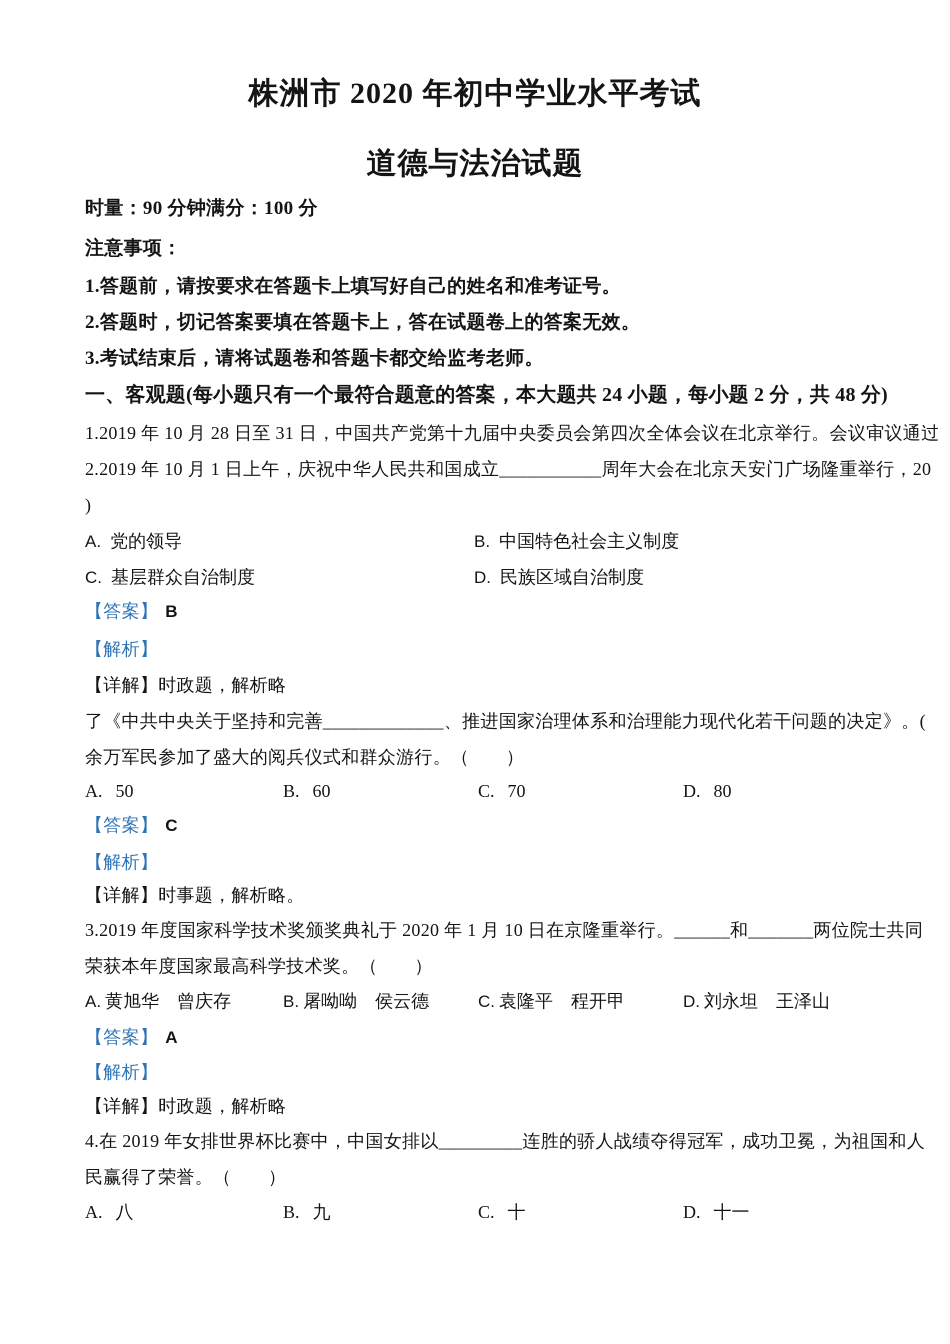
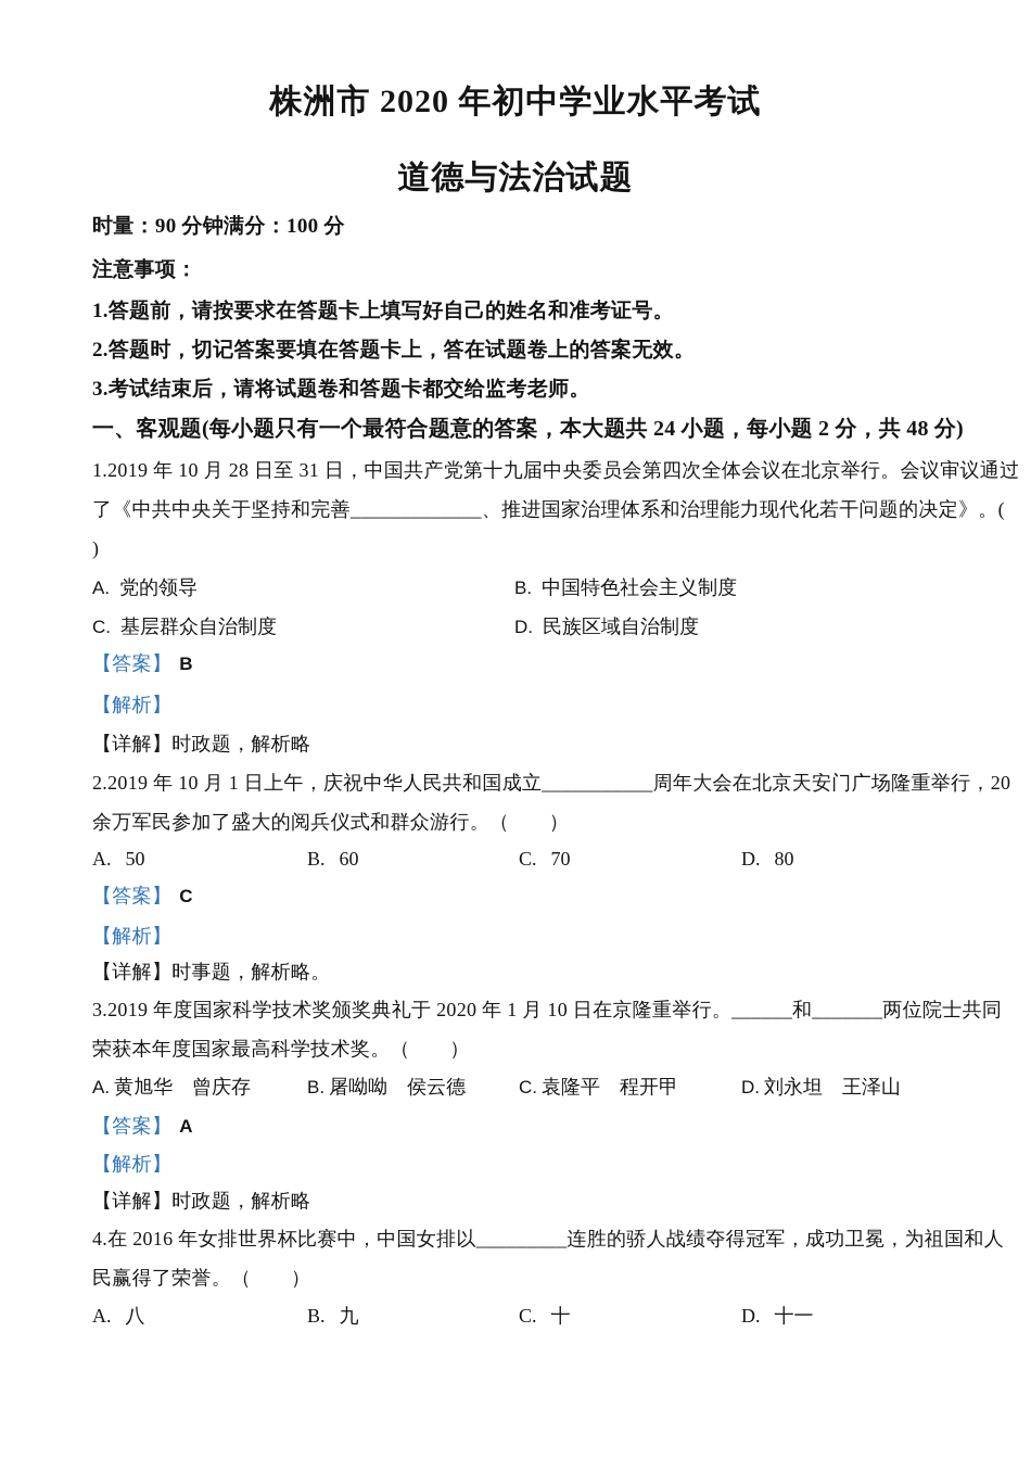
  株洲市 2020 年初中学业水平考试
  道德与法治试题
  时量：90 分钟满分：100 分
  注意事项：
  1.答题前，请按要求在答题卡上填写好自己的姓名和准考证号。
  2.答题时，切记答案要填在答题卡上，答在试题卷上的答案无效。
  3.考试结束后，请将试题卷和答题卡都交给监考老师。
  一、客观题(每小题只有一个最符合题意的答案，本大题共 24 小题，每小题 2 分，共 48 分)
  1.2019 年 10 月 28 日至 31 日，中国共产党第十九届中央委员会第四次全体会议在北京举行。会议审议通过
- 2.2019 年 10 月 1 日上午，庆祝中华人民共和国成立___________周年大会在北京天安门广场隆重举行，20
+ 了《中共中央关于坚持和完善_____________、推进国家治理体系和治理能力现代化若干问题的决定》。(
  )
  A. 党的领导
  B. 中国特色社会主义制度
  C. 基层群众自治制度
  D. 民族区域自治制度
  【答案】 B
  【解析】
  【详解】时政题，解析略
- 了《中共中央关于坚持和完善_____________、推进国家治理体系和治理能力现代化若干问题的决定》。(
+ 2.2019 年 10 月 1 日上午，庆祝中华人民共和国成立___________周年大会在北京天安门广场隆重举行，20
  余万军民参加了盛大的阅兵仪式和群众游行。（ ）
  A. 50
  B. 60
  C. 70
  D. 80
  【答案】 C
  【解析】
  【详解】时事题，解析略。
  3.2019 年度国家科学技术奖颁奖典礼于 2020 年 1 月 10 日在京隆重举行。______和_______两位院士共同
  荣获本年度国家最高科学技术奖。（ ）
  A. 黄旭华 曾庆存
  B. 屠呦呦 侯云德
  C. 袁隆平 程开甲
  D. 刘永坦 王泽山
  【答案】 A
  【解析】
  【详解】时政题，解析略
- 4.在 2019 年女排世界杯比赛中，中国女排以_________连胜的骄人战绩夺得冠军，成功卫冕，为祖国和人
+ 4.在 2016 年女排世界杯比赛中，中国女排以_________连胜的骄人战绩夺得冠军，成功卫冕，为祖国和人
  民赢得了荣誉。（ ）
  A. 八
  B. 九
  C. 十
  D. 十一
